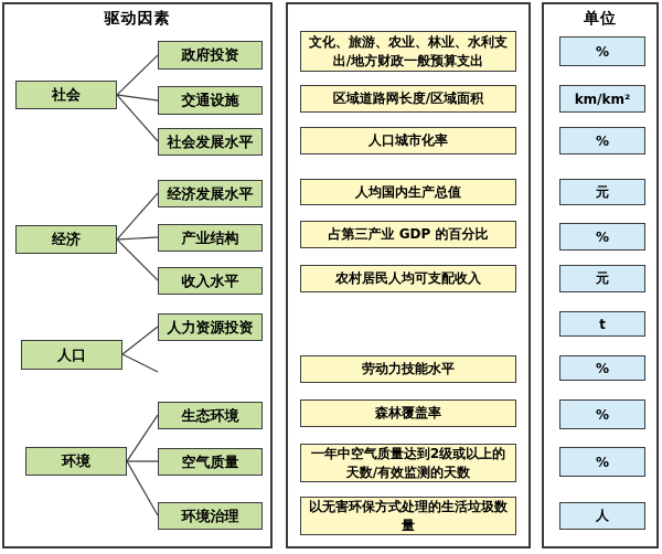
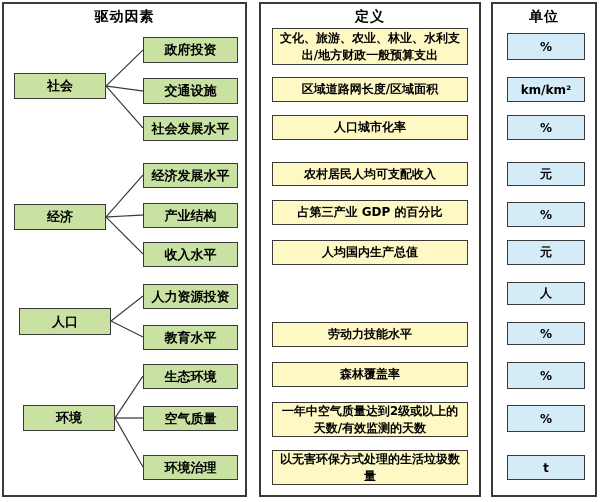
  驱动因素
+ 定义
  单位
  社会
  经济
  人口
  环境
  政府投资
  交通设施
  社会发展水平
  经济发展水平
  产业结构
  收入水平
  人力资源投资
+ 教育水平
  生态环境
  空气质量
  环境治理
  文化、旅游、农业、林业、水利支出/地方财政一般预算支出
  区域道路网长度/区域面积
  人口城市化率
- 人均国内生产总值
+ 农村居民人均可支配收入
  占第三产业 GDP 的百分比
- 农村居民人均可支配收入
+ 人均国内生产总值
  劳动力技能水平
  森林覆盖率
  一年中空气质量达到2级或以上的天数/有效监测的天数
  以无害环保方式处理的生活垃圾数量
  %
  km/km²
  %
  元
  %
  元
- t
+ 人
  %
  %
  %
- 人
+ t
